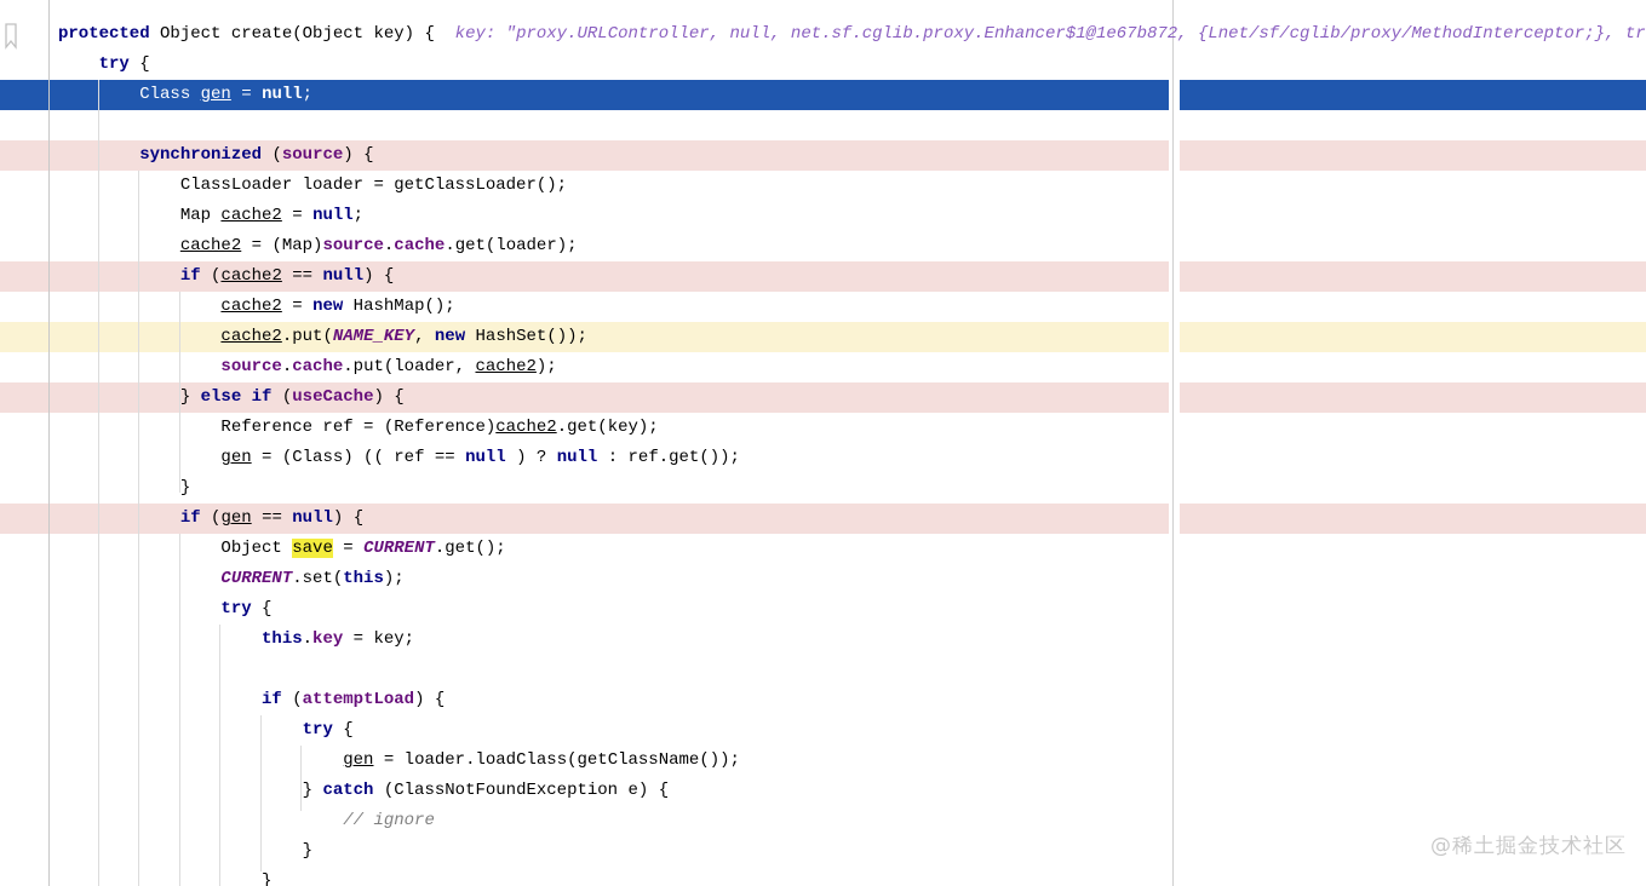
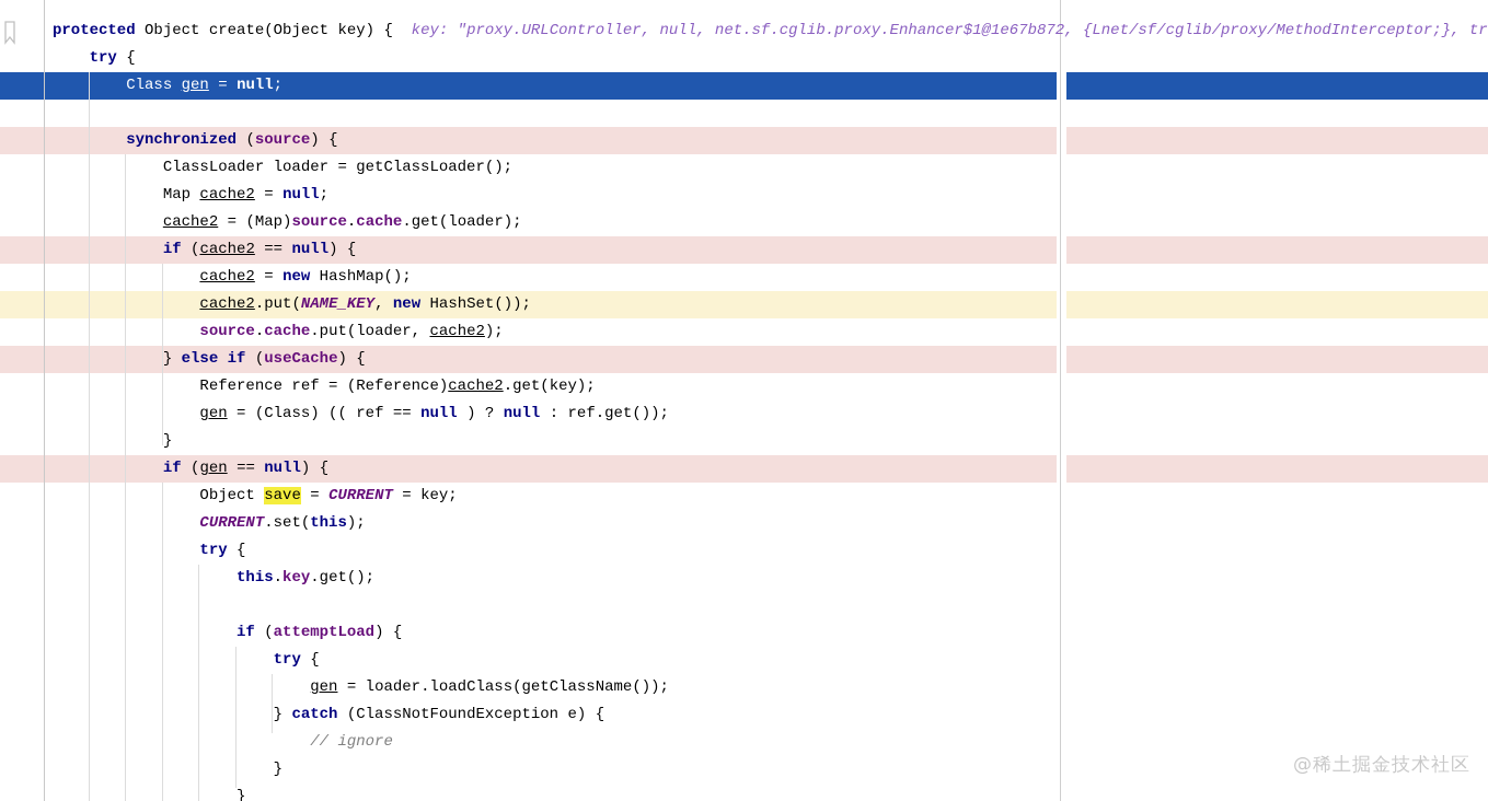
  protected Object create(Object key) { key: "proxy.URLController, null, net.sf.cglib.proxy.Enhancer$1@1e67b872, {Lnet/sf/cglib/proxy/MethodInterceptor;}, tr
  try {
  Class gen = null;
  synchronized (source) {
  ClassLoader loader = getClassLoader();
  Map cache2 = null;
  cache2 = (Map)source.cache.get(loader);
  if (cache2 == null) {
  cache2 = new HashMap();
  cache2.put(NAME_KEY, new HashSet());
  source.cache.put(loader, cache2);
  } else if (useCache) {
  Reference ref = (Reference)cache2.get(key);
  gen = (Class) (( ref == null ) ? null : ref.get());
  }
  if (gen == null) {
- Object save = CURRENT.get();
+ Object save = CURRENT = key;
  CURRENT.set(this);
  try {
- this.key = key;
+ this.key.get();
  if (attemptLoad) {
  try {
  gen = loader.loadClass(getClassName());
  } catch (ClassNotFoundException e) {
  // ignore
  }
  }
  @稀土掘金技术社区
